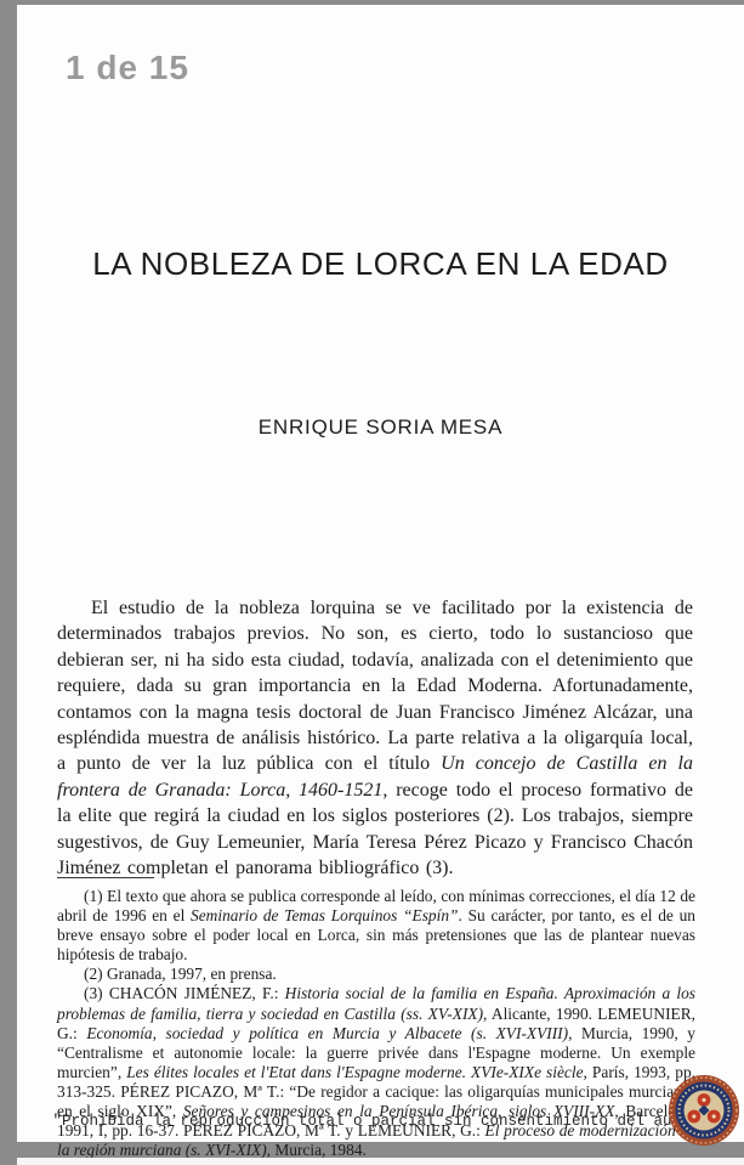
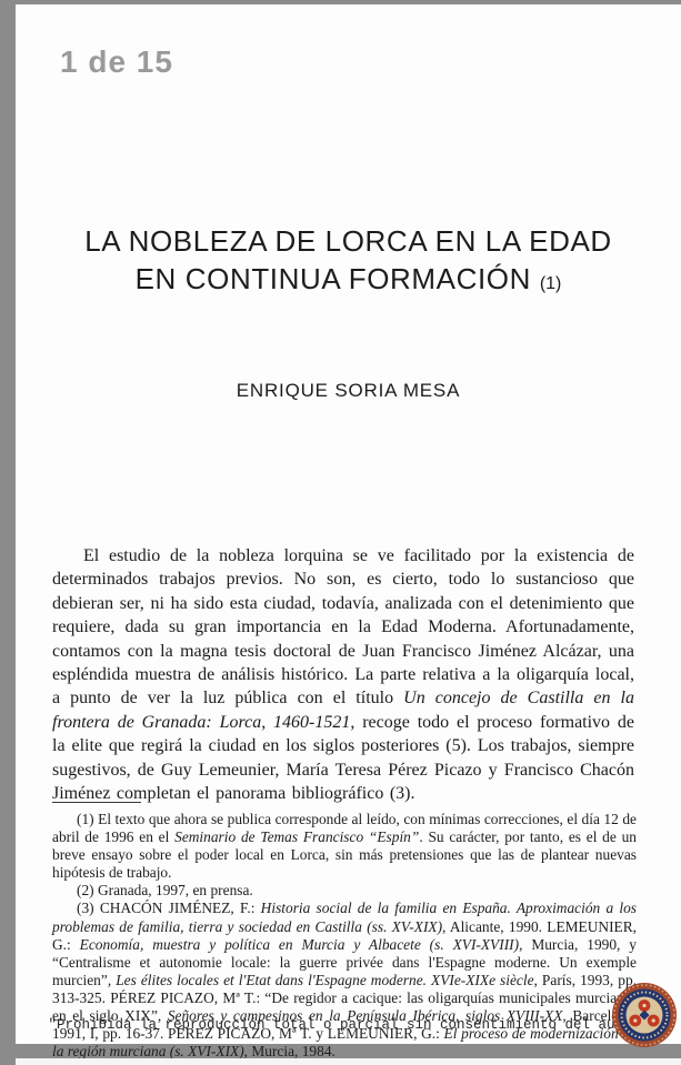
  1 de 15
  LA NOBLEZA DE LORCA EN LA EDAD
+ EN CONTINUA FORMACIÓN (1)
  ENRIQUE SORIA MESA
- El estudio de la nobleza lorquina se ve facilitado por la existencia de determinados trabajos previos. No son, es cierto, todo lo sustancioso que debieran ser, ni ha sido esta ciudad, todavía, analizada con el detenimiento que requiere, dada su gran importancia en la Edad Moderna. Afortunadamente, contamos con la magna tesis doctoral de Juan Francisco Jiménez Alcázar, una espléndida muestra de análisis histórico. La parte relativa a la oligarquía local, a punto de ver la luz pública con el título Un concejo de Castilla en la frontera de Granada: Lorca, 1460-1521, recoge todo el proceso formativo de la elite que regirá la ciudad en los siglos posteriores (2). Los trabajos, siempre sugestivos, de Guy Lemeunier, María Teresa Pérez Picazo y Francisco Chacón Jiménez completan el panorama bibliográfico (3).
+ El estudio de la nobleza lorquina se ve facilitado por la existencia de determinados trabajos previos. No son, es cierto, todo lo sustancioso que debieran ser, ni ha sido esta ciudad, todavía, analizada con el detenimiento que requiere, dada su gran importancia en la Edad Moderna. Afortunadamente, contamos con la magna tesis doctoral de Juan Francisco Jiménez Alcázar, una espléndida muestra de análisis histórico. La parte relativa a la oligarquía local, a punto de ver la luz pública con el título Un concejo de Castilla en la frontera de Granada: Lorca, 1460-1521, recoge todo el proceso formativo de la elite que regirá la ciudad en los siglos posteriores (5). Los trabajos, siempre sugestivos, de Guy Lemeunier, María Teresa Pérez Picazo y Francisco Chacón Jiménez completan el panorama bibliográfico (3).
- (1) El texto que ahora se publica corresponde al leído, con mínimas correcciones, el día 12 de abril de 1996 en el Seminario de Temas Lorquinos “Espín”. Su carácter, por tanto, es el de un breve ensayo sobre el poder local en Lorca, sin más pretensiones que las de plantear nuevas hipótesis de trabajo.
+ (1) El texto que ahora se publica corresponde al leído, con mínimas correcciones, el día 12 de abril de 1996 en el Seminario de Temas Francisco “Espín”. Su carácter, por tanto, es el de un breve ensayo sobre el poder local en Lorca, sin más pretensiones que las de plantear nuevas hipótesis de trabajo.
  (2) Granada, 1997, en prensa.
- (3) CHACÓN JIMÉNEZ, F.: Historia social de la familia en España. Aproximación a los problemas de familia, tierra y sociedad en Castilla (ss. XV-XIX), Alicante, 1990. LEMEUNIER, G.: Economía, sociedad y política en Murcia y Albacete (s. XVI-XVIII), Murcia, 1990, y “Centralisme et autonomie locale: la guerre privée dans l'Espagne moderne. Un exemple murcien”, Les élites locales et l'Etat dans l'Espagne moderne. XVIe-XIXe siècle, París, 1993, pp. 313-325. PÉREZ PICAZO, Mª T.: “De regidor a cacique: las oligarquías municipales murcia en el siglo XIX”, Señores y campesinos en la Península Ibérica, siglos XVIII-XX, Barcel 1991, I, pp. 16-37. PÉREZ PICAZO, Mª T. y LEMEUNIER, G.: El proceso de modernización la región murciana (s. XVI-XIX), Murcia, 1984.
+ (3) CHACÓN JIMÉNEZ, F.: Historia social de la familia en España. Aproximación a los problemas de familia, tierra y sociedad en Castilla (ss. XV-XIX), Alicante, 1990. LEMEUNIER, G.: Economía, muestra y política en Murcia y Albacete (s. XVI-XVIII), Murcia, 1990, y “Centralisme et autonomie locale: la guerre privée dans l'Espagne moderne. Un exemple murcien”, Les élites locales et l'Etat dans l'Espagne moderne. XVIe-XIXe siècle, París, 1993, pp. 313-325. PÉREZ PICAZO, Mª T.: “De regidor a cacique: las oligarquías municipales murcia en el siglo XIX”, Señores y campesinos en la Península Ibérica, siglos XVIII-XX, Barcel 1991, I, pp. 16-37. PÉREZ PICAZO, Mª T. y LEMEUNIER, G.: El proceso de modernización la región murciana (s. XVI-XIX), Murcia, 1984.
  "Prohibida la reproducción total o parcial sin consentimiento del au
